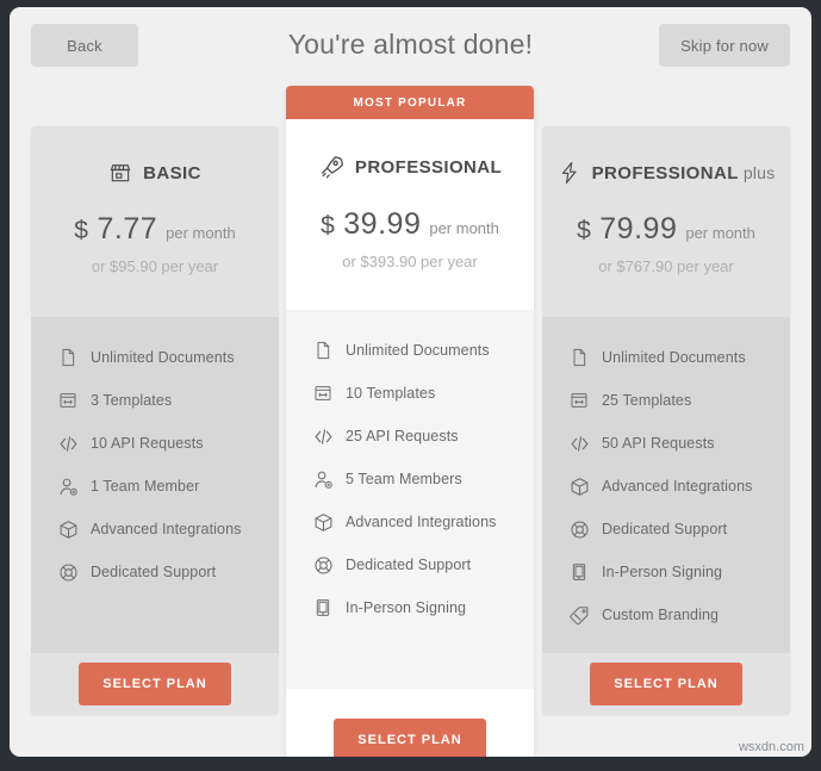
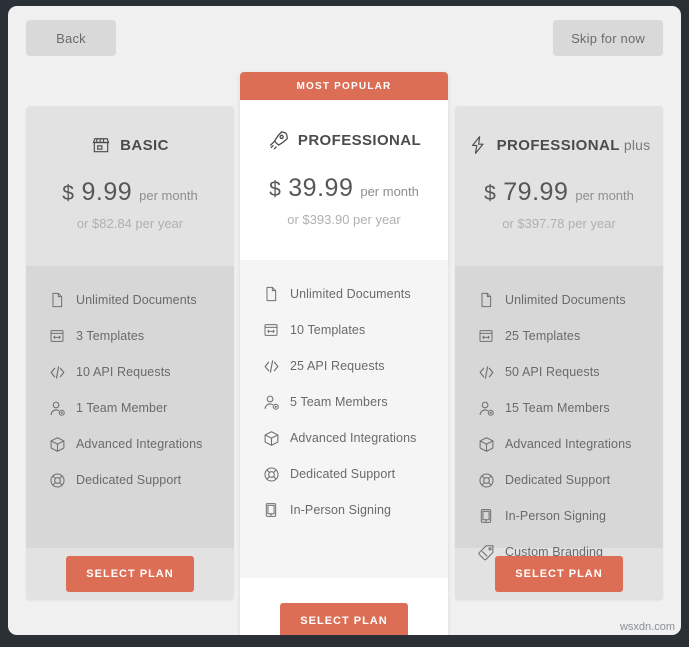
  Back
- You're almost done!
  Skip for now
  BASIC
  $
- 7.77
+ 9.99
  per month
- or $95.90 per year
+ or $82.84 per year
  Unlimited Documents
  3 Templates
  10 API Requests
  1 Team Member
  Advanced Integrations
  Dedicated Support
  SELECT PLAN
  MOST POPULAR
  PROFESSIONAL
  $
  39.99
  per month
  or $393.90 per year
  Unlimited Documents
  10 Templates
  25 API Requests
  5 Team Members
  Advanced Integrations
  Dedicated Support
  In-Person Signing
  SELECT PLAN
  PROFESSIONAL plus
  $
  79.99
  per month
- or $767.90 per year
+ or $397.78 per year
  Unlimited Documents
  25 Templates
  50 API Requests
+ 15 Team Members
  Advanced Integrations
  Dedicated Support
  In-Person Signing
  Custom Branding
  SELECT PLAN
  wsxdn.com
